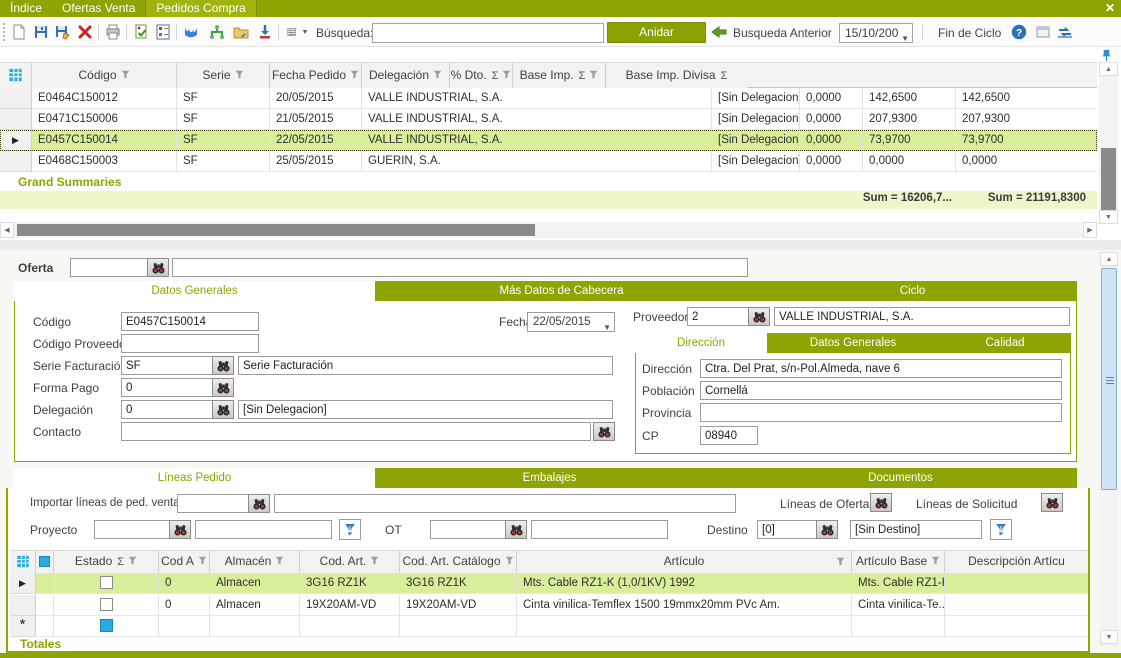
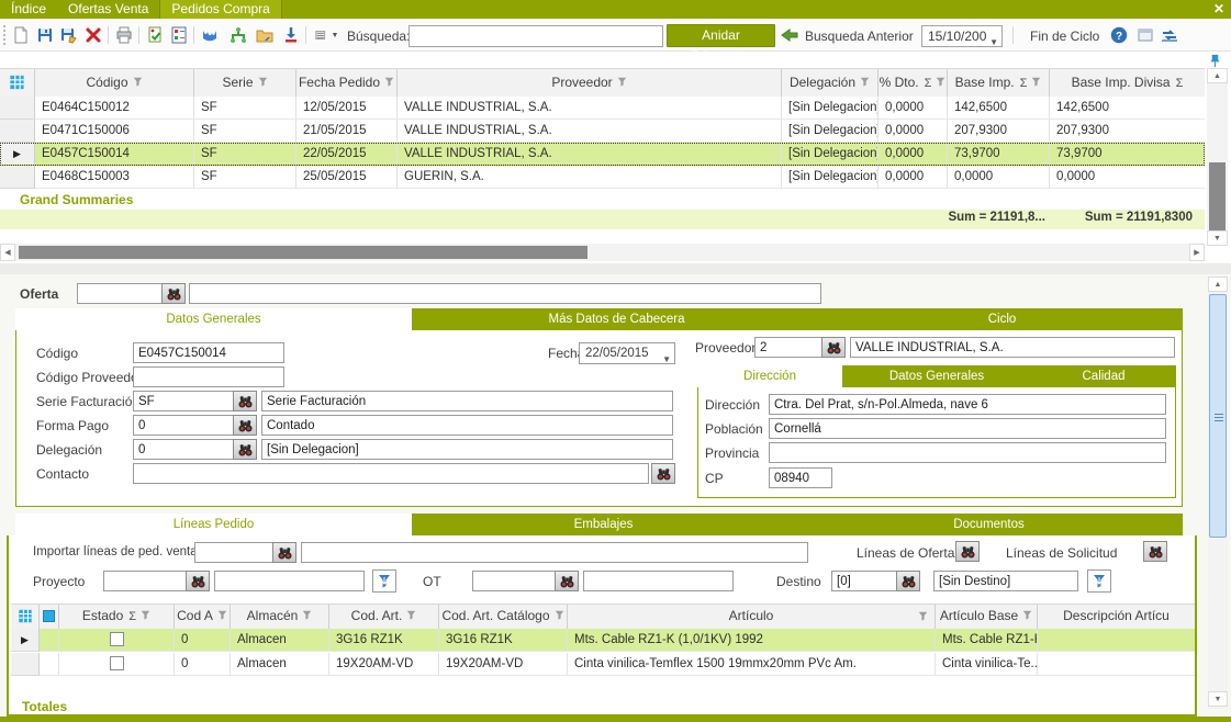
  Índice
  Ofertas Venta
  Pedidos Compra
  ✕
  Búsqueda
  Anidar Búsqueda
  Busqueda Anterior
  15/10/200
  ▼
  Fin de Ciclo
  ?
  Código
  Serie
  Fecha Pedido
+ Proveedor
  Delegación
  % Dto. Σ
  Base Imp. Σ
  Base Imp. Divisa Σ
  E0464C150012
  SF
- 20/05/2015
+ 12/05/2015
  VALLE INDUSTRIAL, S.A.
  [Sin Delegacion
  0,0000
  142,6500
  142,6500
  E0471C150006
  SF
  21/05/2015
  VALLE INDUSTRIAL, S.A.
  [Sin Delegacion
  0,0000
  207,9300
  207,9300
  ▶
  E0457C150014
  SF
  22/05/2015
  VALLE INDUSTRIAL, S.A.
  [Sin Delegacion
  0,0000
  73,9700
  73,9700
  E0468C150003
  SF
  25/05/2015
  GUERIN, S.A.
  [Sin Delegacion
  0,0000
  0,0000
  0,0000
  Grand Summaries
- Sum = 16206,7...
+ Sum = 21191,8...
  Sum = 21191,8300
  Oferta
  Datos Generales
  Más Datos de Cabecera
  Ciclo
  Código
  E0457C150014
  Fech
  22/05/2015
  ▼
  Código Proveed
  Serie Facturació
  SF
  Serie Facturación
  Forma Pago
  0
+ Contado
  Delegación
  0
  [Sin Delegacion]
  Contacto
  Proveedo
  2
  VALLE INDUSTRIAL, S.A.
  Dirección
  Datos Generales
  Calidad
  Dirección
  Ctra. Del Prat, s/n-Pol.Almeda, nave 6
  Población
  Cornellá
  Provincia
  CP
  08940
  Líneas Pedido
  Embalajes
  Documentos
  Importar líneas de ped. vent
  Líneas de Oferta
  Líneas de Solicitud
  Proyecto
  OT
  Destino
  [0]
  [Sin Destino]
  Estado Σ
  Cod A
  Almacén
  Cod. Art.
  Cod. Art. Catálogo
  Artículo
  Artículo Base
  Descripción Artícu
  ▶
  0
  Almacen
  3G16 RZ1K
  3G16 RZ1K
  Mts. Cable RZ1-K (1,0/1KV) 1992
  Mts. Cable RZ1-
  0
  Almacen
  19X20AM-VD
  19X20AM-VD
  Cinta vinilica-Temflex 1500 19mmx20mm PVc Am.
  Cinta vinilica-Te..
- *
  Totales
